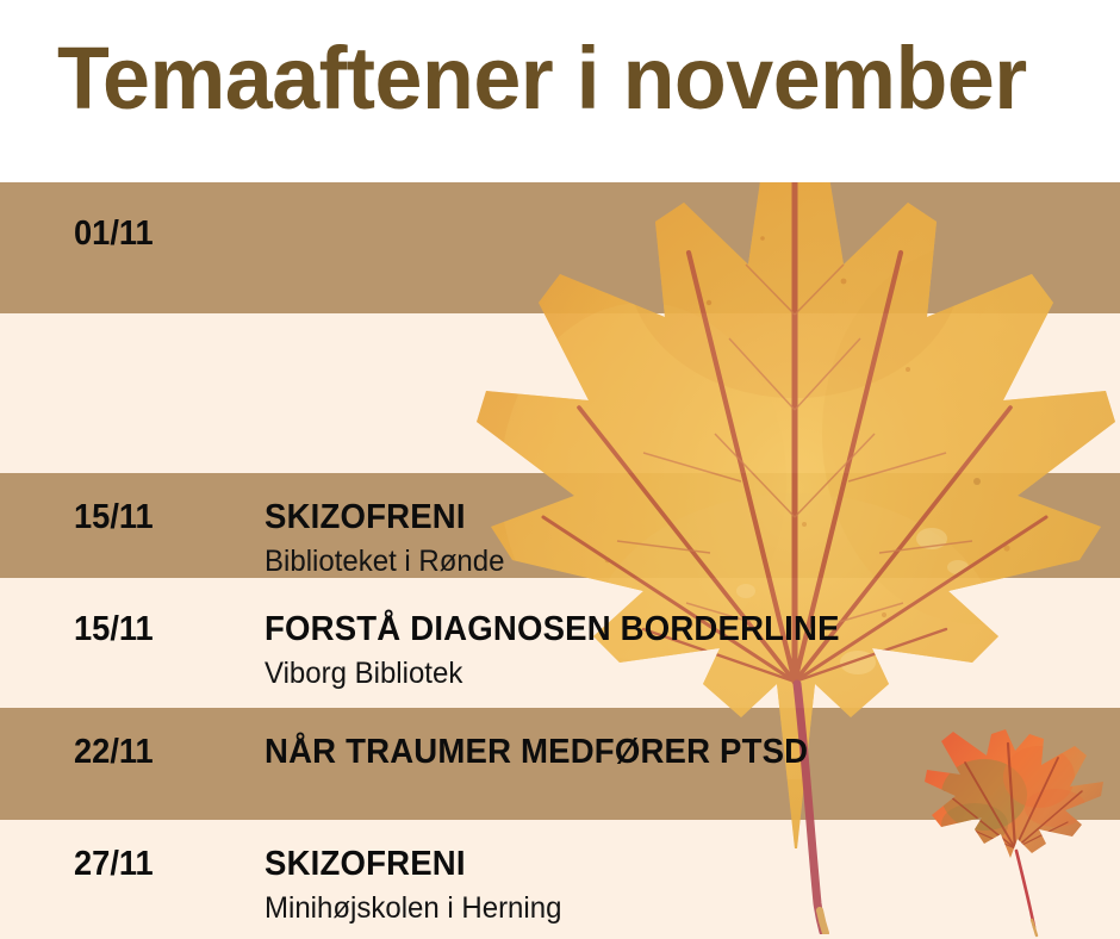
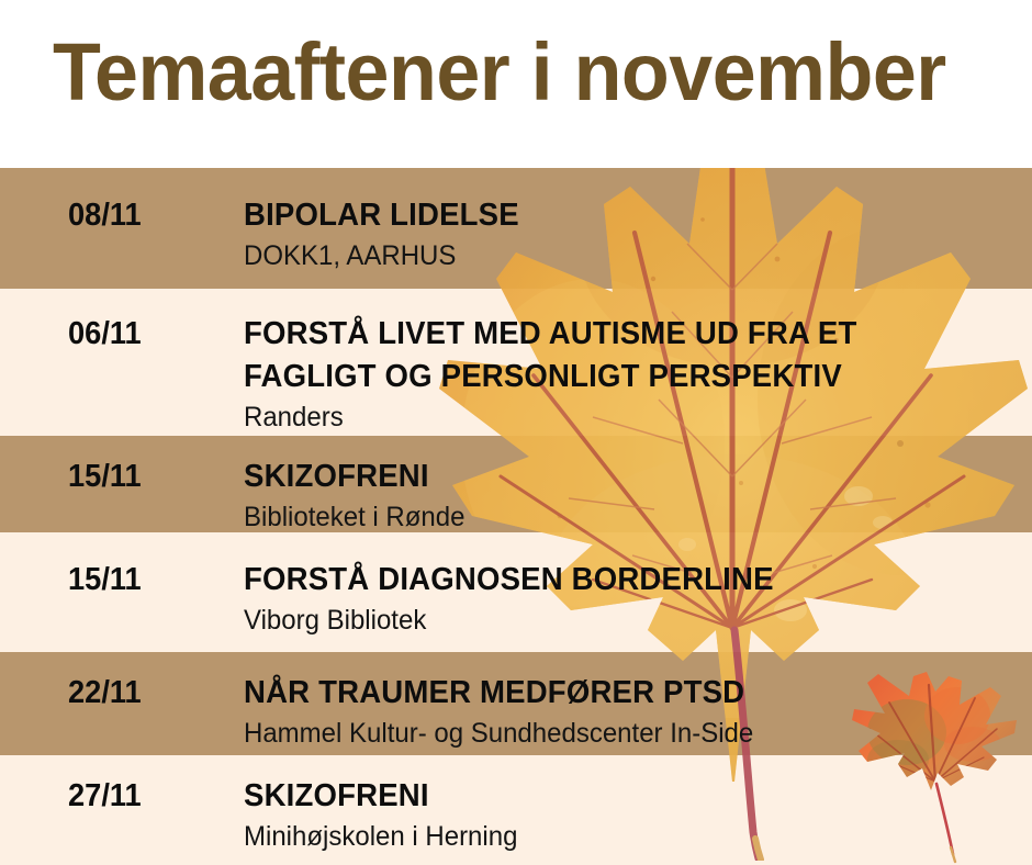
  Temaaftener i november
- 01/11
+ 08/11
+ BIPOLAR LIDELSE
+ DOKK1, AARHUS
+ 06/11
+ FORSTÅ LIVET MED AUTISME UD FRA ET
+ FAGLIGT OG PERSONLIGT PERSPEKTIV
+ Randers
  15/11
  SKIZOFRENI
  Biblioteket i Rønde
  15/11
  FORSTÅ DIAGNOSEN BORDERLINE
  Viborg Bibliotek
  22/11
  NÅR TRAUMER MEDFØRER PTSD
+ Hammel Kultur- og Sundhedscenter In-Side
  27/11
  SKIZOFRENI
  Minihøjskolen i Herning
